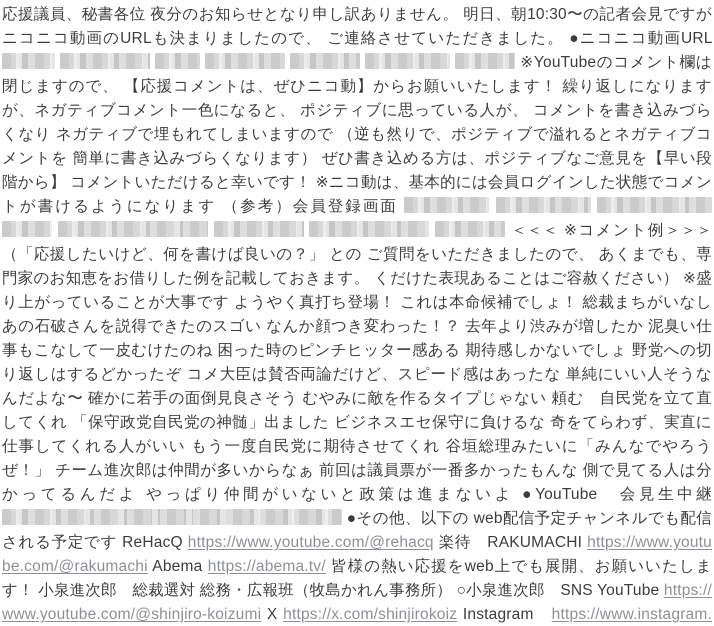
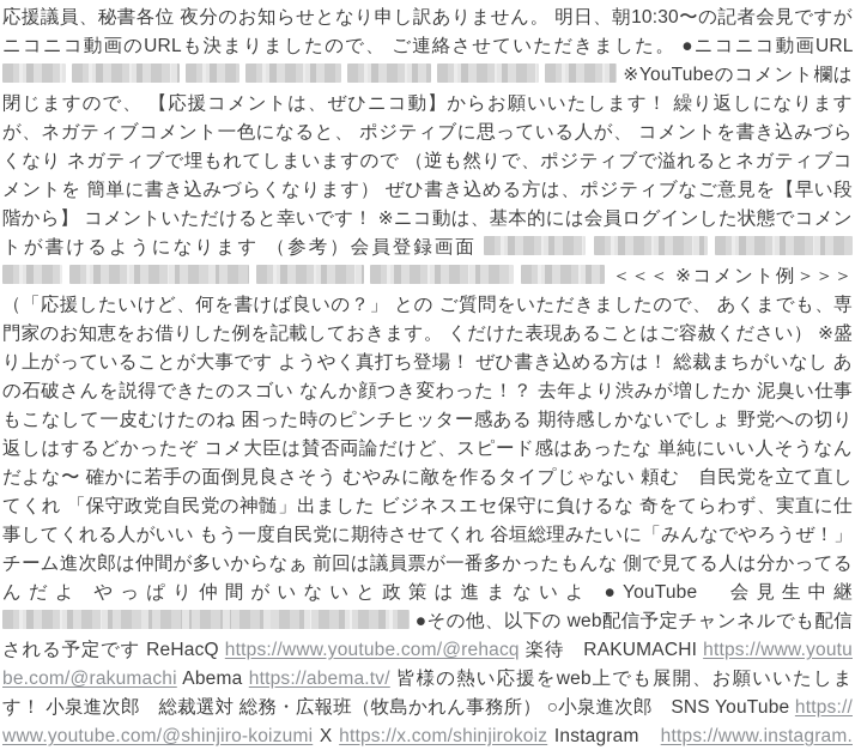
- 応援議員、秘書各位 夜分のお知らせとなり申し訳ありません。 明日、朝10:30〜の記者会見ですが ニコニコ動画のURLも決まりましたので、 ご連絡させていただきました。 ●ニコニコ動画URL ※YouTubeのコメント欄は閉じますので、 【応援コメントは、ぜひニコ動】からお願いいたします！ 繰り返しになりますが、ネガティブコメント一色になると、 ポジティブに思っている人が、 コメントを書き込みづらくなり ネガティブで埋もれてしまいますので （逆も然りで、ポジティブで溢れるとネガティブコメントを 簡単に書き込みづらくなります） ぜひ書き込める方は、ポジティブなご意見を【早い段階から】 コメントいただけると幸いです！ ※ニコ動は、基本的には会員ログインした状態でコメントが書けるようになります （参考）会員登録画面 ＜＜＜ ※コメント例＞＞＞ （「応援したいけど、何を書けば良いの？」 との ご質問をいただきましたので、 あくまでも、専門家のお知恵をお借りした例を記載しておきます。 くだけた表現あることはご容赦ください） ※盛り上がっていることが大事です ようやく真打ち登場！ これは本命候補でしょ！ 総裁まちがいなし あの石破さんを説得できたのスゴい なんか顔つき変わった！？ 去年より渋みが増したか 泥臭い仕事もこなして一皮むけたのね 困った時のピンチヒッター感ある 期待感しかないでしょ 野党への切り返しはするどかったぞ コメ大臣は賛否両論だけど、スピード感はあったな 単純にいい人そうなんだよな〜 確かに若手の面倒見良さそう むやみに敵を作るタイプじゃない 頼む 自民党を立て直してくれ 「保守政党自民党の神髄」出ました ビジネスエセ保守に負けるな 奇をてらわず、実直に仕事してくれる人がいい もう一度自民党に期待させてくれ 谷垣総理みたいに「みんなでやろうぜ！」 チーム進次郎は仲間が多いからなぁ 前回は議員票が一番多かったもんな 側で見てる人は分かってるんだよ やっぱり仲間がいないと政策は進まないよ ●YouTube 会見生中継 ●その他、以下の web配信予定チャンネルでも配信される予定です ReHacQ https://www.youtube.com/@rehacq 楽待 RAKUMACHI https://www.youtube.com/@rakumachi Abema https://abema.tv/ 皆様の熱い応援をweb上でも展開、お願いいたします！ 小泉進次郎 総裁選対 総務・広報班（牧島かれん事務所） ○小泉進次郎 SNS YouTube https://www.youtube.com/@shinjiro-koizumi X https://x.com/shinjirokoiz Instagram https://www.instagram.
+ 応援議員、秘書各位 夜分のお知らせとなり申し訳ありません。 明日、朝10:30〜の記者会見ですが ニコニコ動画のURLも決まりましたので、 ご連絡させていただきました。 ●ニコニコ動画URL ※YouTubeのコメント欄は閉じますので、 【応援コメントは、ぜひニコ動】からお願いいたします！ 繰り返しになりますが、ネガティブコメント一色になると、 ポジティブに思っている人が、 コメントを書き込みづらくなり ネガティブで埋もれてしまいますので （逆も然りで、ポジティブで溢れるとネガティブコメントを 簡単に書き込みづらくなります） ぜひ書き込める方は、ポジティブなご意見を【早い段階から】 コメントいただけると幸いです！ ※ニコ動は、基本的には会員ログインした状態でコメントが書けるようになります （参考）会員登録画面 ＜＜＜ ※コメント例＞＞＞ （「応援したいけど、何を書けば良いの？」 との ご質問をいただきましたので、 あくまでも、専門家のお知恵をお借りした例を記載しておきます。 くだけた表現あることはご容赦ください） ※盛り上がっていることが大事です ようやく真打ち登場！ ぜひ書き込める方は！ 総裁まちがいなし あの石破さんを説得できたのスゴい なんか顔つき変わった！？ 去年より渋みが増したか 泥臭い仕事もこなして一皮むけたのね 困った時のピンチヒッター感ある 期待感しかないでしょ 野党への切り返しはするどかったぞ コメ大臣は賛否両論だけど、スピード感はあったな 単純にいい人そうなんだよな〜 確かに若手の面倒見良さそう むやみに敵を作るタイプじゃない 頼む 自民党を立て直してくれ 「保守政党自民党の神髄」出ました ビジネスエセ保守に負けるな 奇をてらわず、実直に仕事してくれる人がいい もう一度自民党に期待させてくれ 谷垣総理みたいに「みんなでやろうぜ！」 チーム進次郎は仲間が多いからなぁ 前回は議員票が一番多かったもんな 側で見てる人は分かってるんだよ やっぱり仲間がいないと政策は進まないよ ●YouTube 会見生中継 ●その他、以下の web配信予定チャンネルでも配信される予定です ReHacQ https://www.youtube.com/@rehacq 楽待 RAKUMACHI https://www.youtube.com/@rakumachi Abema https://abema.tv/ 皆様の熱い応援をweb上でも展開、お願いいたします！ 小泉進次郎 総裁選対 総務・広報班（牧島かれん事務所） ○小泉進次郎 SNS YouTube https://www.youtube.com/@shinjiro-koizumi X https://x.com/shinjirokoiz Instagram https://www.instagram.
